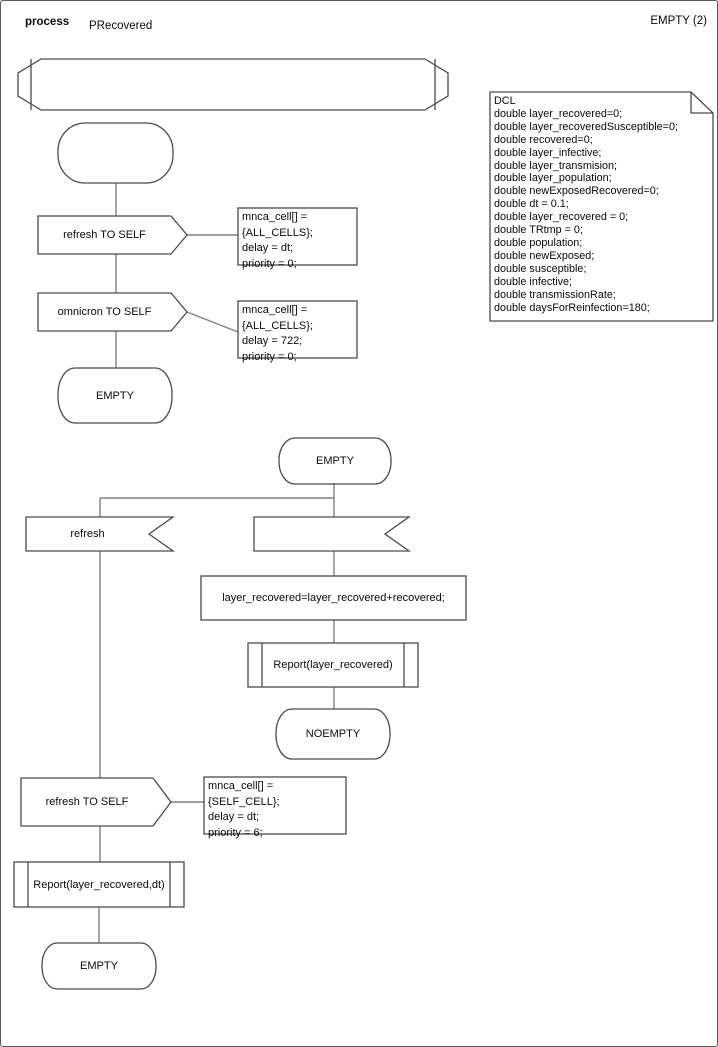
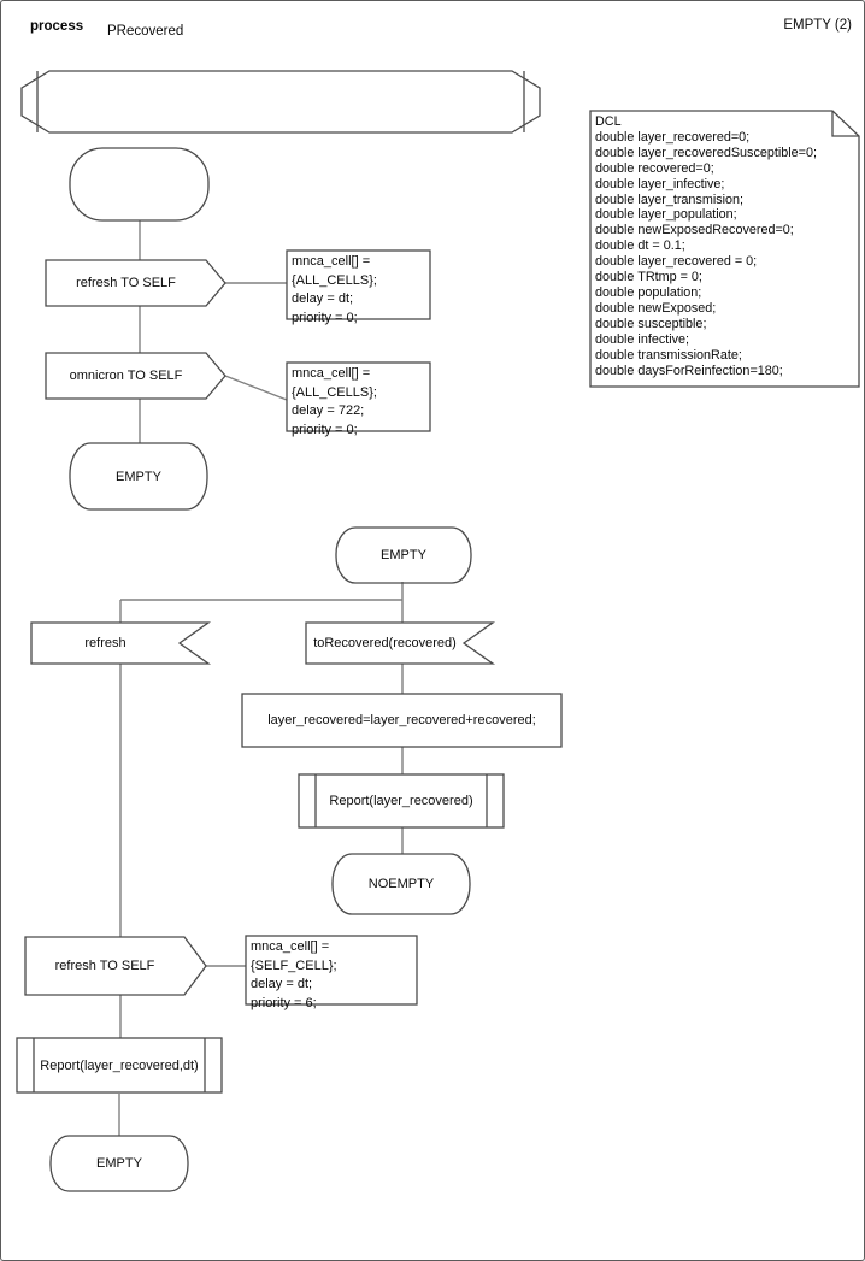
  process
  PRecovered
  EMPTY (2)
  refresh TO SELF
  mnca_cell[] = {ALL_CELLS};
  delay = dt;
  priority = 0;
  omnicron TO SELF
  mnca_cell[] = {ALL_CELLS};
  delay = 722;
  priority = 0;
  EMPTY
  DCL
  double layer_recovered=0;
  double layer_recoveredSusceptible=0;
  double recovered=0;
  double layer_infective;
  double layer_transmision;
  double layer_population;
  double newExposedRecovered=0;
  double dt = 0.1;
  double layer_recovered = 0;
  double TRtmp = 0;
  double population;
  double newExposed;
  double susceptible;
  double infective;
  double transmissionRate;
  double daysForReinfection=180;
  EMPTY
  refresh
+ toRecovered(recovered)
  layer_recovered=layer_recovered+recovered;
  Report(layer_recovered)
  NOEMPTY
  refresh TO SELF
  mnca_cell[] = {SELF_CELL};
  delay = dt;
  priority = 6;
  Report(layer_recovered,dt)
  EMPTY
